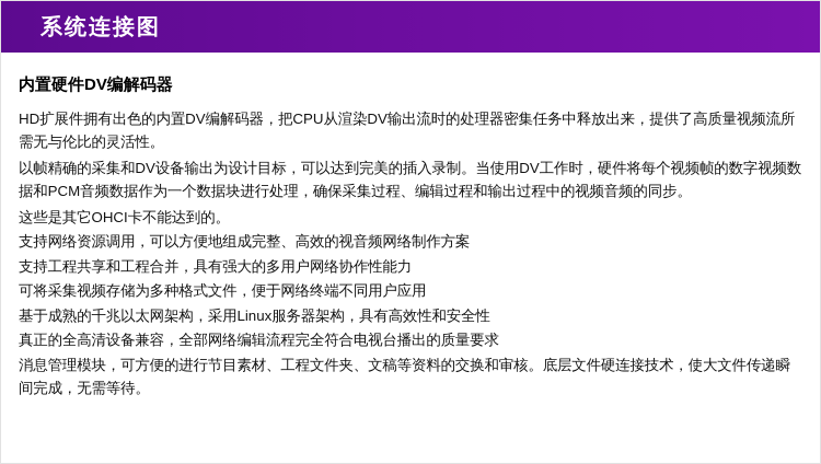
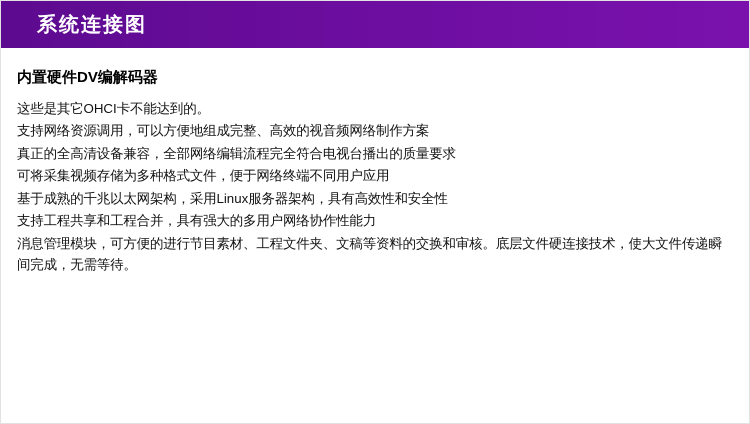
  系统连接图
  内置硬件DV编解码器
- HD扩展件拥有出色的内置DV编解码器，把CPU从渲染DV输出流时的处理器密集任务中释放出来，提供了高质量视频流所需无与伦比的灵活性。
- 以帧精确的采集和DV设备输出为设计目标，可以达到完美的插入录制。当使用DV工作时，硬件将每个视频帧的数字视频数据和PCM音频数据作为一个数据块进行处理，确保采集过程、编辑过程和输出过程中的视频音频的同步。
  这些是其它OHCI卡不能达到的。
  支持网络资源调用，可以方便地组成完整、高效的视音频网络制作方案
- 支持工程共享和工程合并，具有强大的多用户网络协作性能力
+ 真正的全高清设备兼容，全部网络编辑流程完全符合电视台播出的质量要求
  可将采集视频存储为多种格式文件，便于网络终端不同用户应用
  基于成熟的千兆以太网架构，采用Linux服务器架构，具有高效性和安全性
- 真正的全高清设备兼容，全部网络编辑流程完全符合电视台播出的质量要求
+ 支持工程共享和工程合并，具有强大的多用户网络协作性能力
  消息管理模块，可方便的进行节目素材、工程文件夹、文稿等资料的交换和审核。底层文件硬连接技术，使大文件传递瞬间完成，无需等待。
